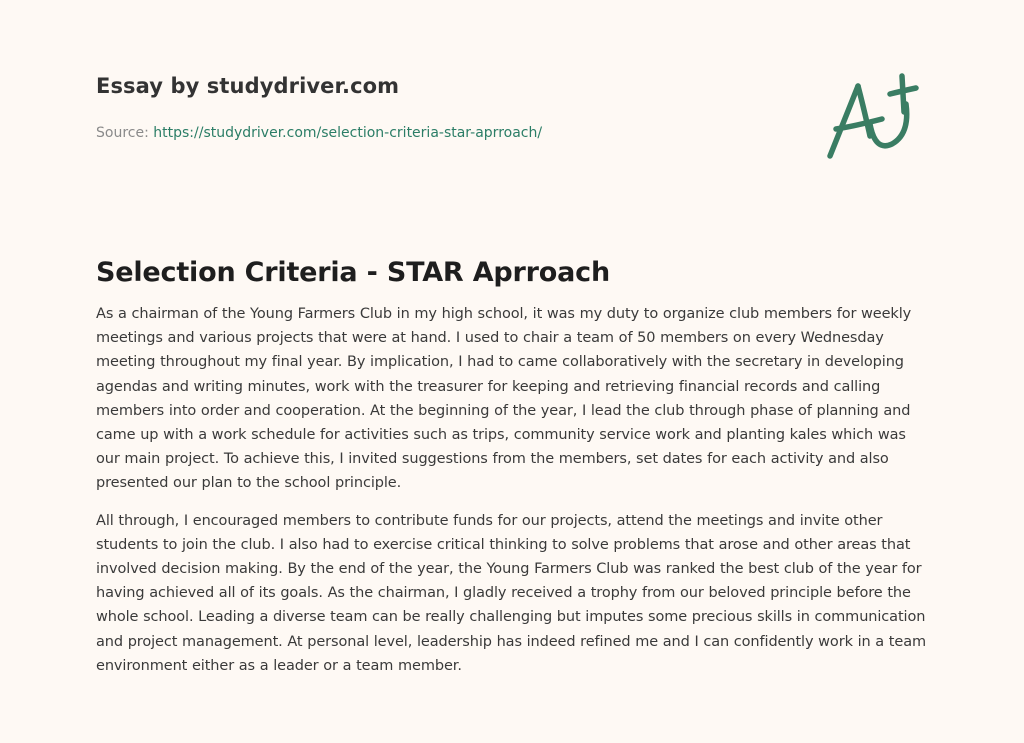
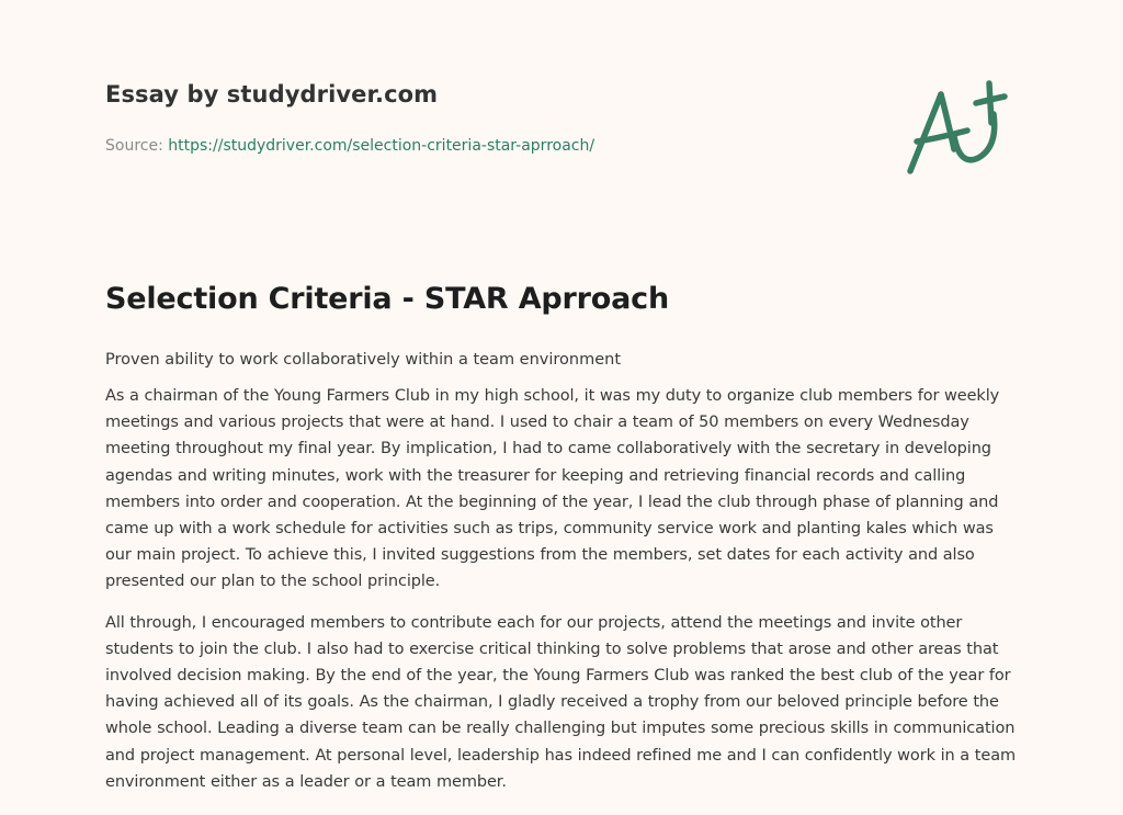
  Essay by studydriver.com
  Source: https://studydriver.com/selection-criteria-star-aprroach/
  Selection Criteria - STAR Aprroach
+ Proven ability to work collaboratively within a team environment
  As a chairman of the Young Farmers Club in my high school, it was my duty to organize club members for weekly meetings and various projects that were at hand. I used to chair a team of 50 members on every Wednesday meeting throughout my final year. By implication, I had to came collaboratively with the secretary in developing agendas and writing minutes, work with the treasurer for keeping and retrieving financial records and calling members into order and cooperation. At the beginning of the year, I lead the club through phase of planning and came up with a work schedule for activities such as trips, community service work and planting kales which was our main project. To achieve this, I invited suggestions from the members, set dates for each activity and also presented our plan to the school principle.
- All through, I encouraged members to contribute funds for our projects, attend the meetings and invite other students to join the club. I also had to exercise critical thinking to solve problems that arose and other areas that involved decision making. By the end of the year, the Young Farmers Club was ranked the best club of the year for having achieved all of its goals. As the chairman, I gladly received a trophy from our beloved principle before the whole school. Leading a diverse team can be really challenging but imputes some precious skills in communication and project management. At personal level, leadership has indeed refined me and I can confidently work in a team environment either as a leader or a team member.
+ All through, I encouraged members to contribute each for our projects, attend the meetings and invite other students to join the club. I also had to exercise critical thinking to solve problems that arose and other areas that involved decision making. By the end of the year, the Young Farmers Club was ranked the best club of the year for having achieved all of its goals. As the chairman, I gladly received a trophy from our beloved principle before the whole school. Leading a diverse team can be really challenging but imputes some precious skills in communication and project management. At personal level, leadership has indeed refined me and I can confidently work in a team environment either as a leader or a team member.
